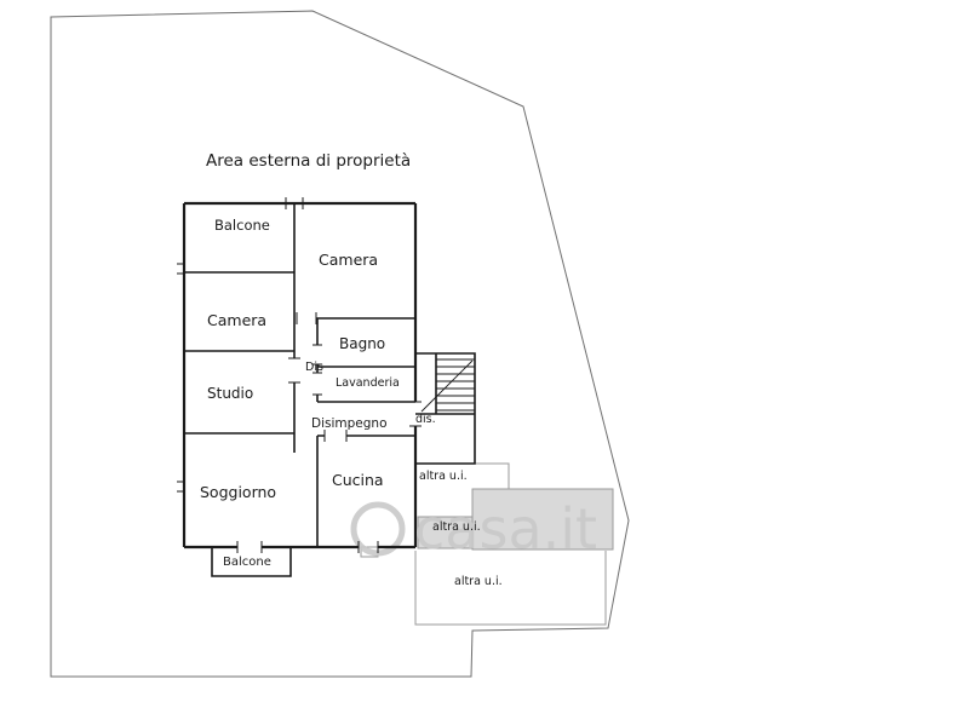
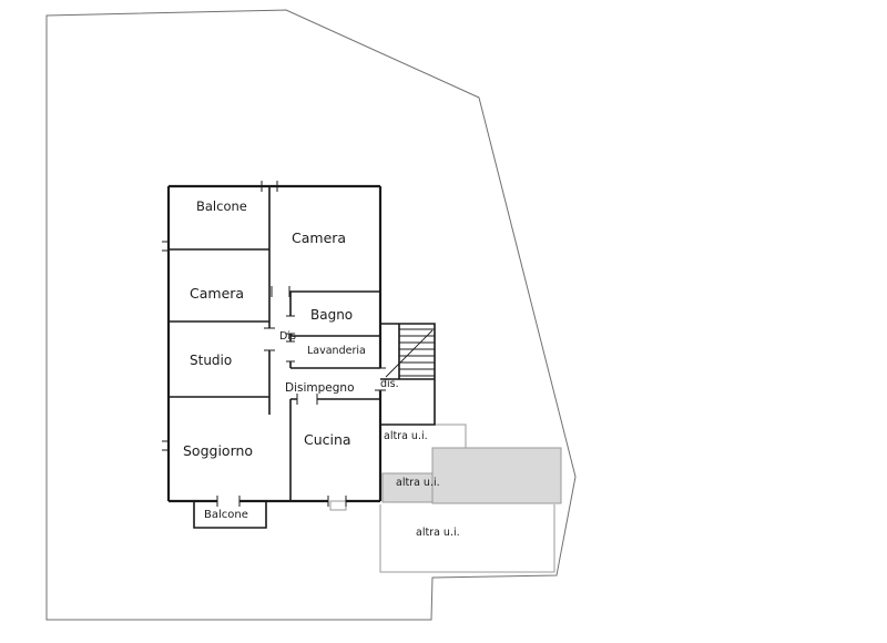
- casa.it
- Area esterna di proprietà
  Balcone
  Camera
  Camera
  Bagno
  Dis
  Lavanderia
  Studio
  Disimpegno
  dis.
  Soggiorno
  Cucina
  Balcone
  altra u.i.
  altra u.i.
  altra u.i.
